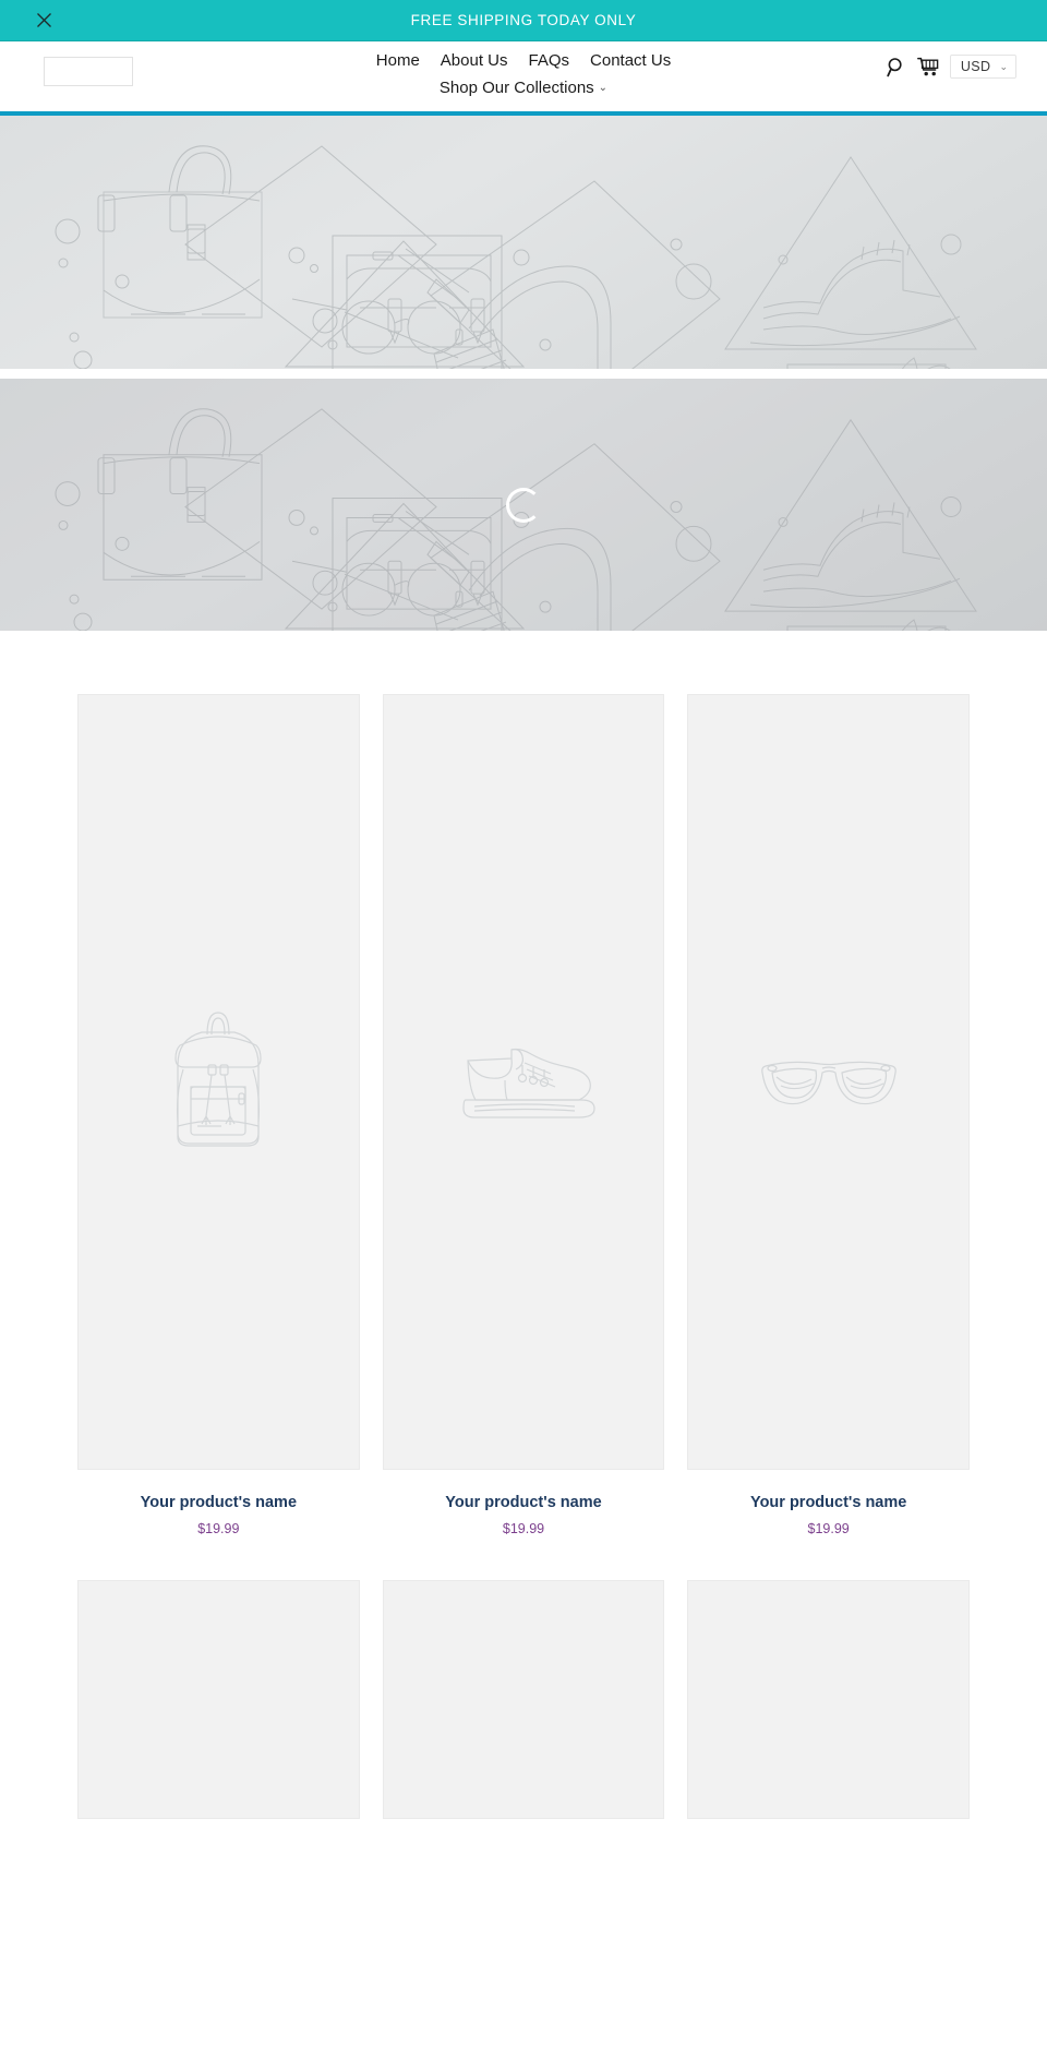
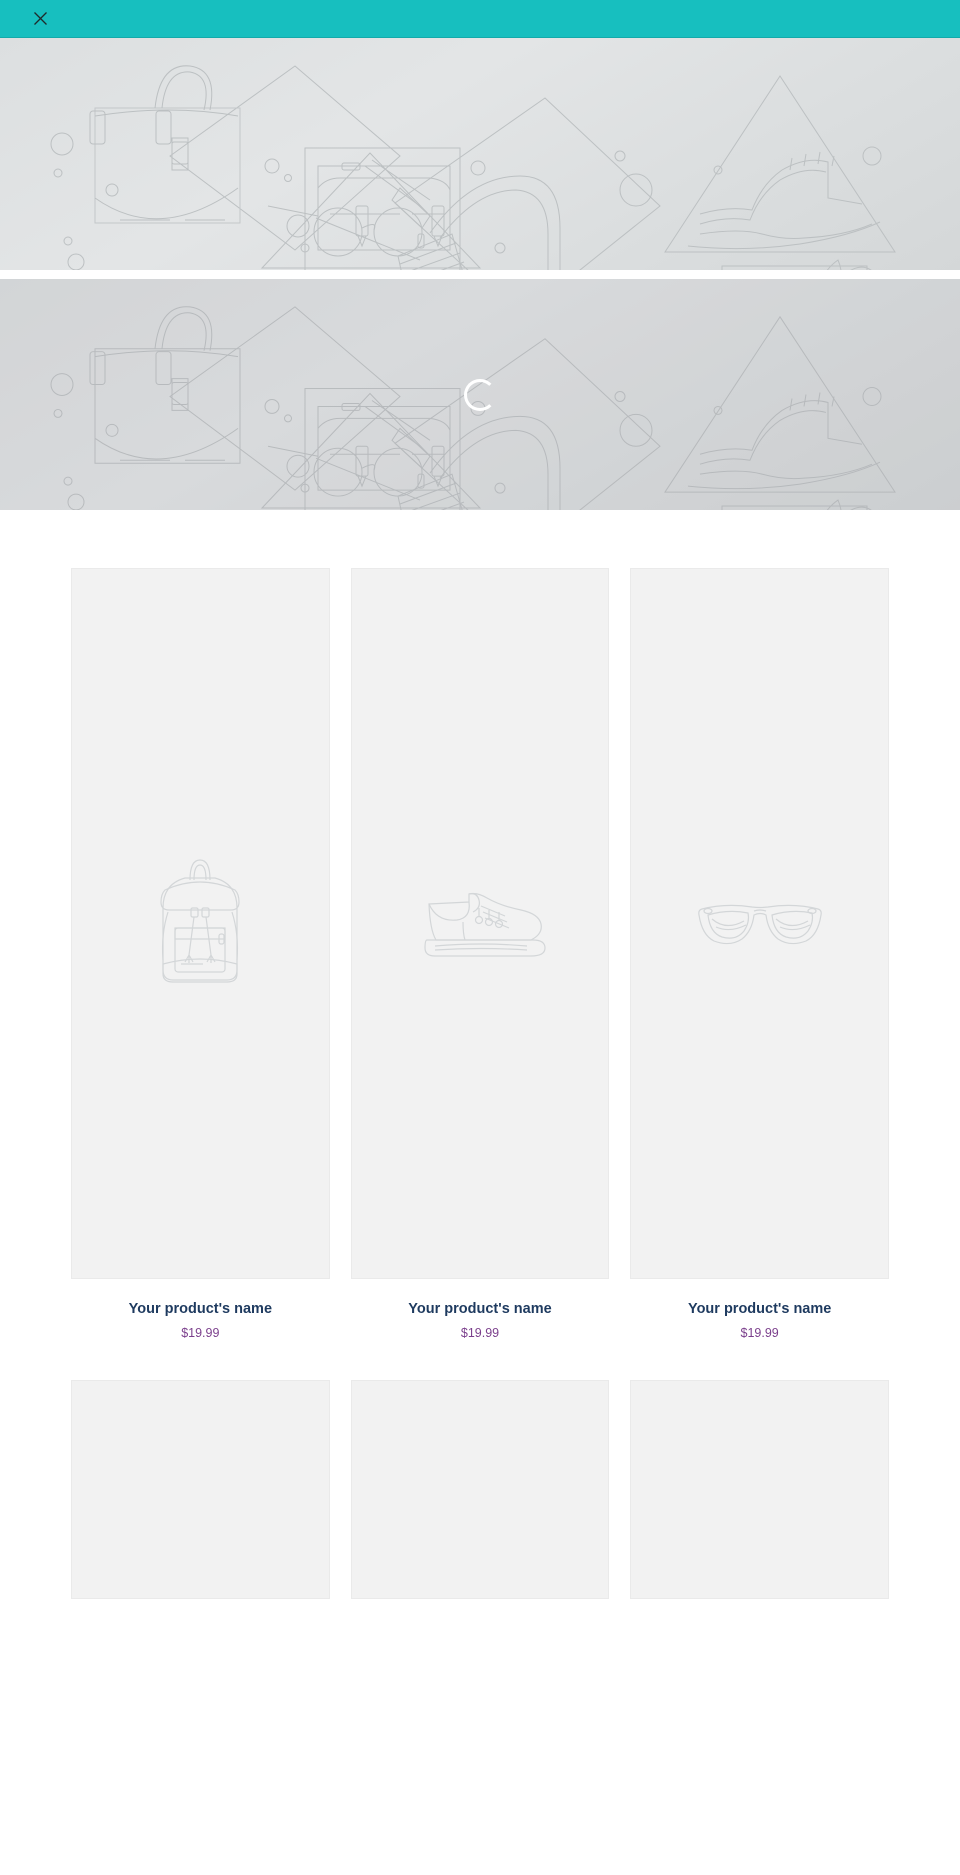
- FREE SHIPPING TODAY ONLY
- Home
- About Us
- FAQs
- Contact Us
- Shop Our Collections ⌄
- USD
- ⌄
  Your product's name
  $19.99
  Your product's name
  $19.99
  Your product's name
  $19.99
